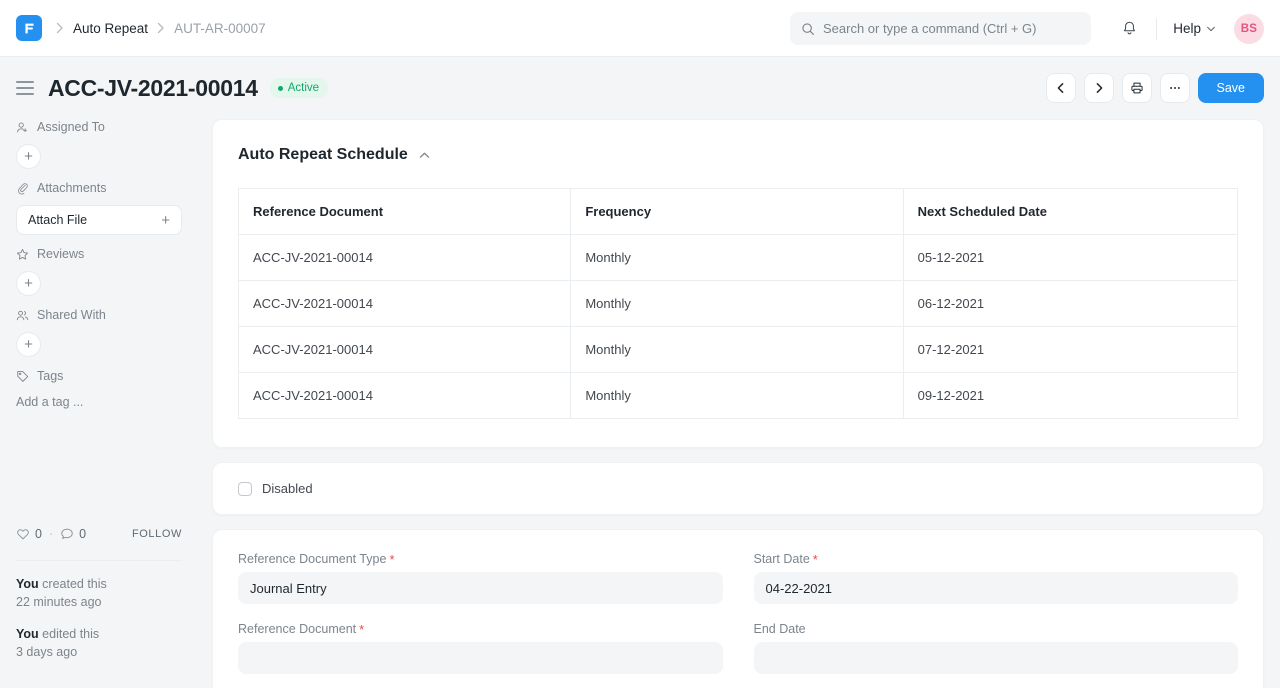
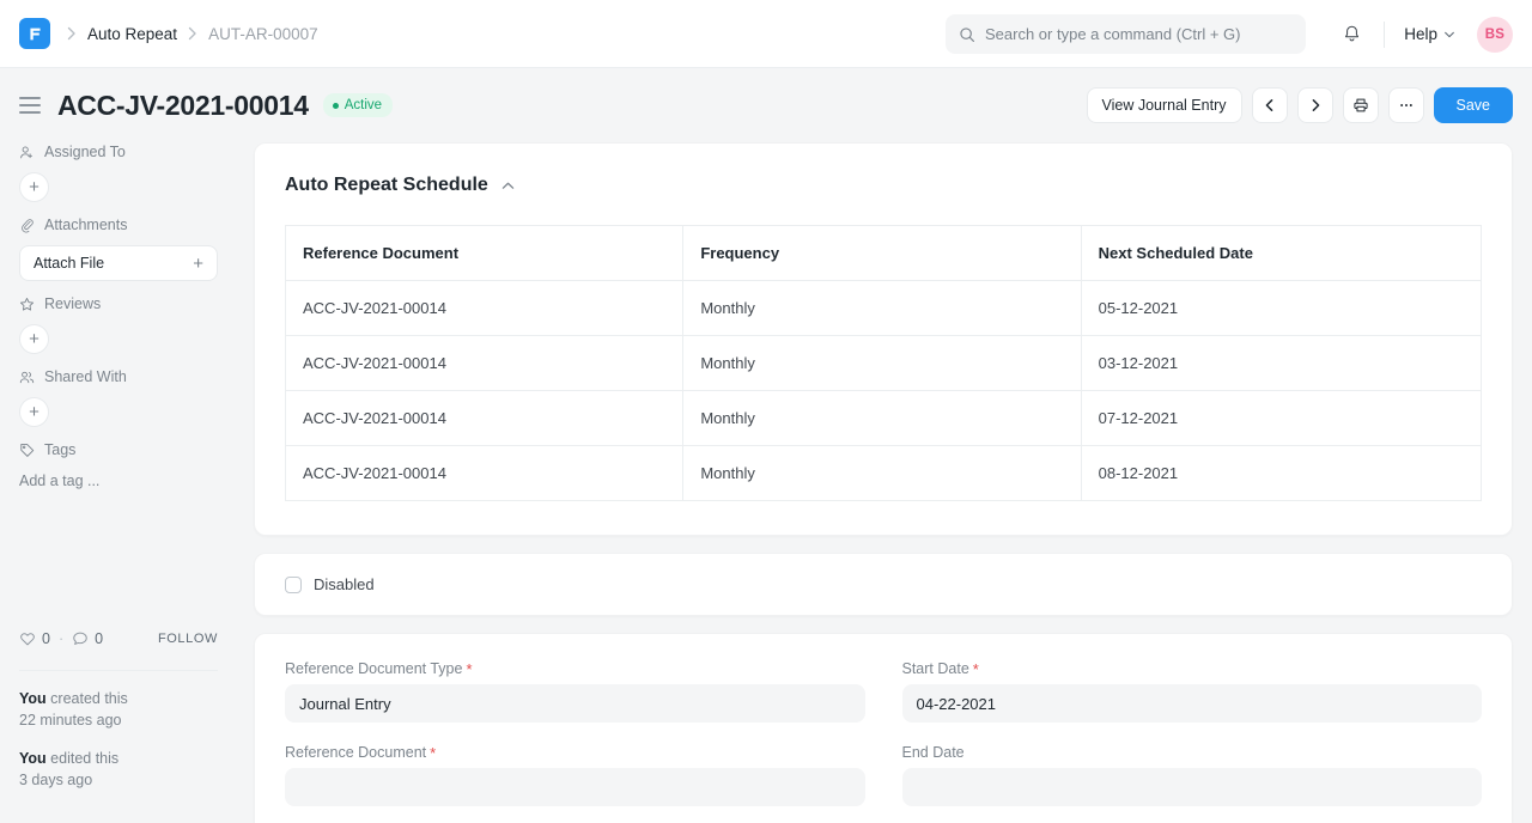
  Auto Repeat
  AUT-AR-00007
  Search or type a command (Ctrl + G)
  Help
  BS
  ACC-JV-2021-00014
  Active
+ View Journal Entry
  Save
  Assigned To
  +
  Attachments
  Attach File
  +
  Reviews
  +
  Shared With
  +
  Tags
  Add a tag ...
  0
  ·
  0
  FOLLOW
  You created this
  22 minutes ago
  You edited this
  3 days ago
  Auto Repeat Schedule
  Reference Document	Frequency	Next Scheduled Date
  ACC-JV-2021-00014	Monthly	05-12-2021
- ACC-JV-2021-00014	Monthly	06-12-2021
+ ACC-JV-2021-00014	Monthly	03-12-2021
  ACC-JV-2021-00014	Monthly	07-12-2021
- ACC-JV-2021-00014	Monthly	09-12-2021
+ ACC-JV-2021-00014	Monthly	08-12-2021
  Disabled
  Reference Document Type
  *
  Journal Entry
  Start Date
  *
  04-22-2021
  Reference Document
  *
  End Date
